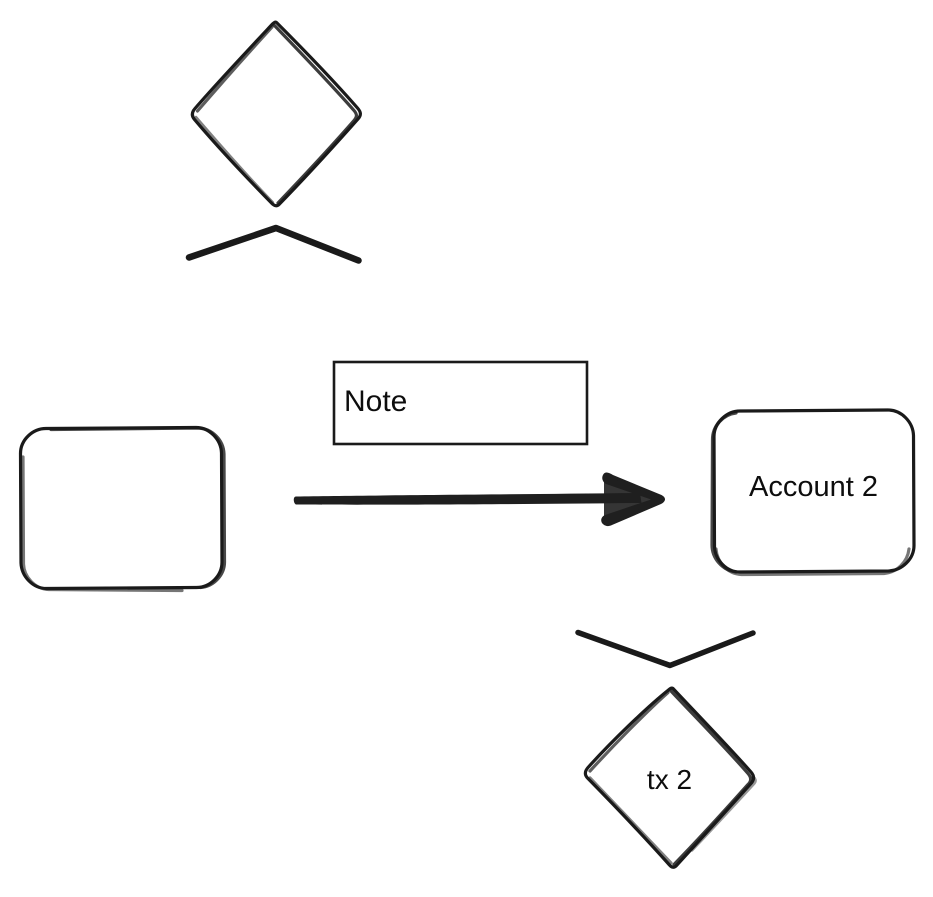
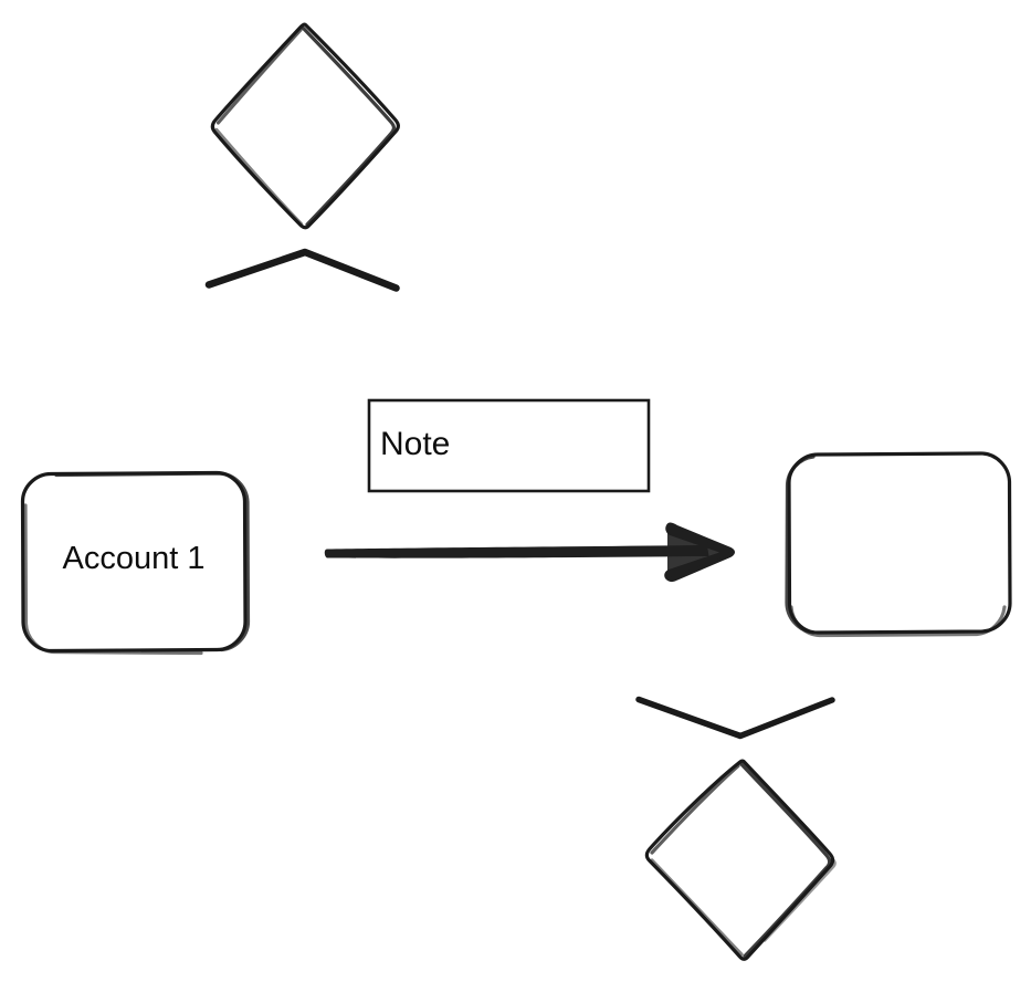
+ Account 1
  Note
- Account 2
- tx 2
